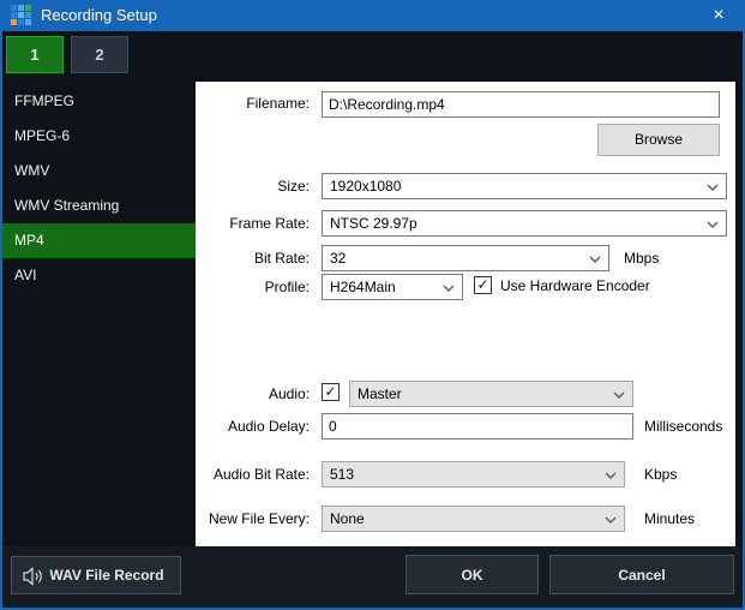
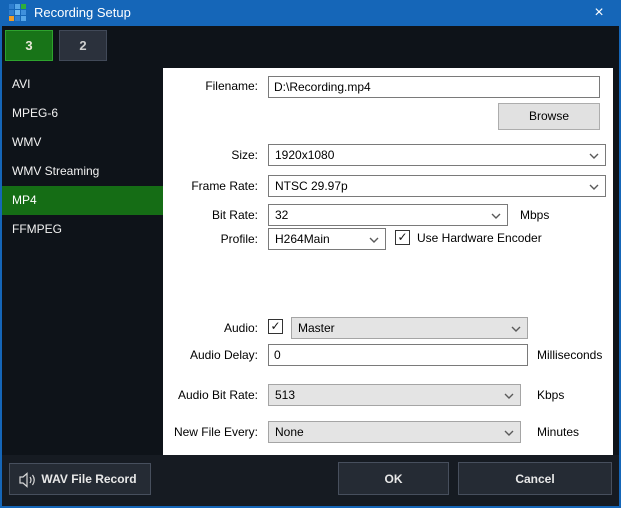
  Recording Setup
  ×
- 1
+ 3
  2
- FFMPEG
+ AVI
  MPEG-6
  WMV
  WMV Streaming
  MP4
- AVI
+ FFMPEG
  Filename:
  D:\Recording.mp4
  Browse
  Size:
  1920x1080
  Frame Rate:
  NTSC 29.97p
  Bit Rate:
  32
  Mbps
  Profile:
  H264Main
  ✓
  Use Hardware Encoder
  Audio:
  ✓
  Master
  Audio Delay:
  0
  Milliseconds
  Audio Bit Rate:
  513
  Kbps
  New File Every:
  None
  Minutes
  WAV File Record
  OK
  Cancel
